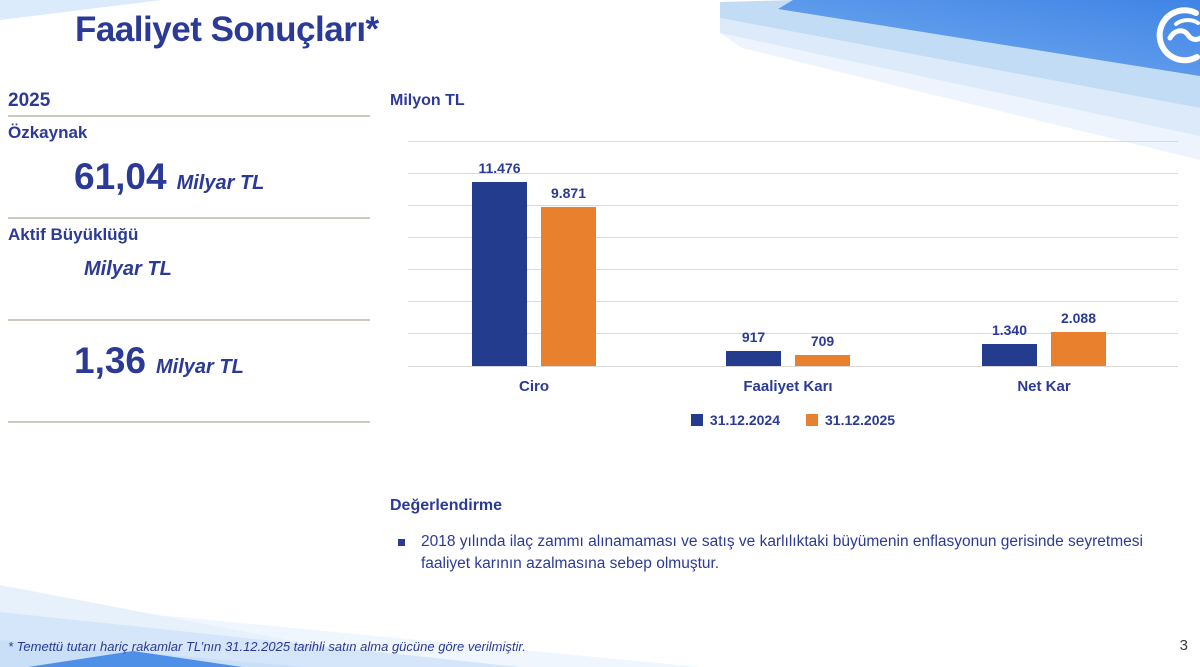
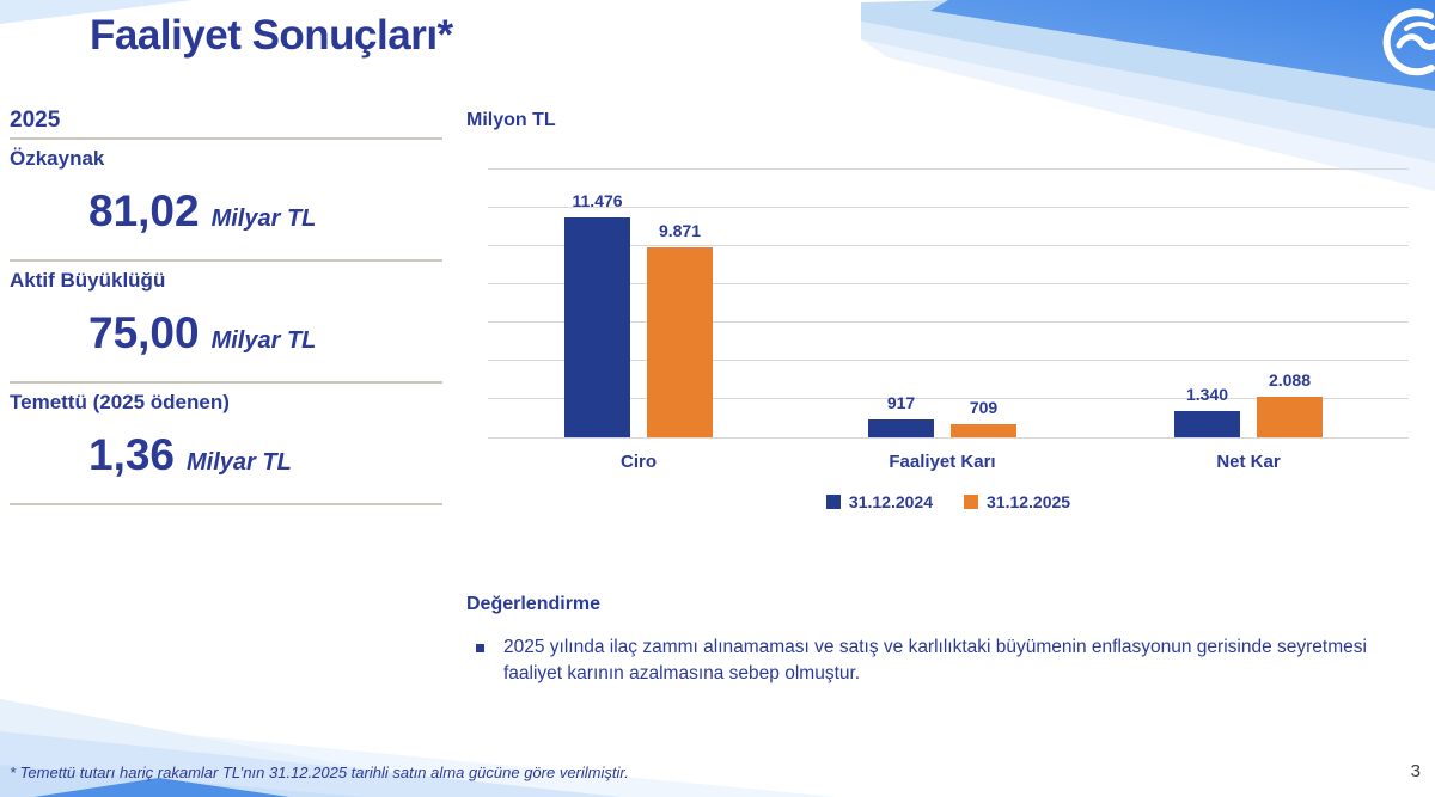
  Faaliyet Sonuçları*
  2025
  Özkaynak
- 61,04
+ 81,02
  Milyar TL
  Aktif Büyüklüğü
+ 75,00
  Milyar TL
+ Temettü (2025 ödenen)
  1,36
  Milyar TL
  Milyon TL
  11.476
  917
  1.340
  9.871
  709
  2.088
  Ciro
  Faaliyet Karı
  Net Kar
  31.12.2024
  31.12.2025
  Değerlendirme
- 2018 yılında ilaç zammı alınamaması ve satış ve karlılıktaki büyümenin enflasyonun gerisinde seyretmesi faaliyet karının azalmasına sebep olmuştur.
+ 2025 yılında ilaç zammı alınamaması ve satış ve karlılıktaki büyümenin enflasyonun gerisinde seyretmesi faaliyet karının azalmasına sebep olmuştur.
  * Temettü tutarı hariç rakamlar TL’nın 31.12.2025 tarihli satın alma gücüne göre verilmiştir.
  3
